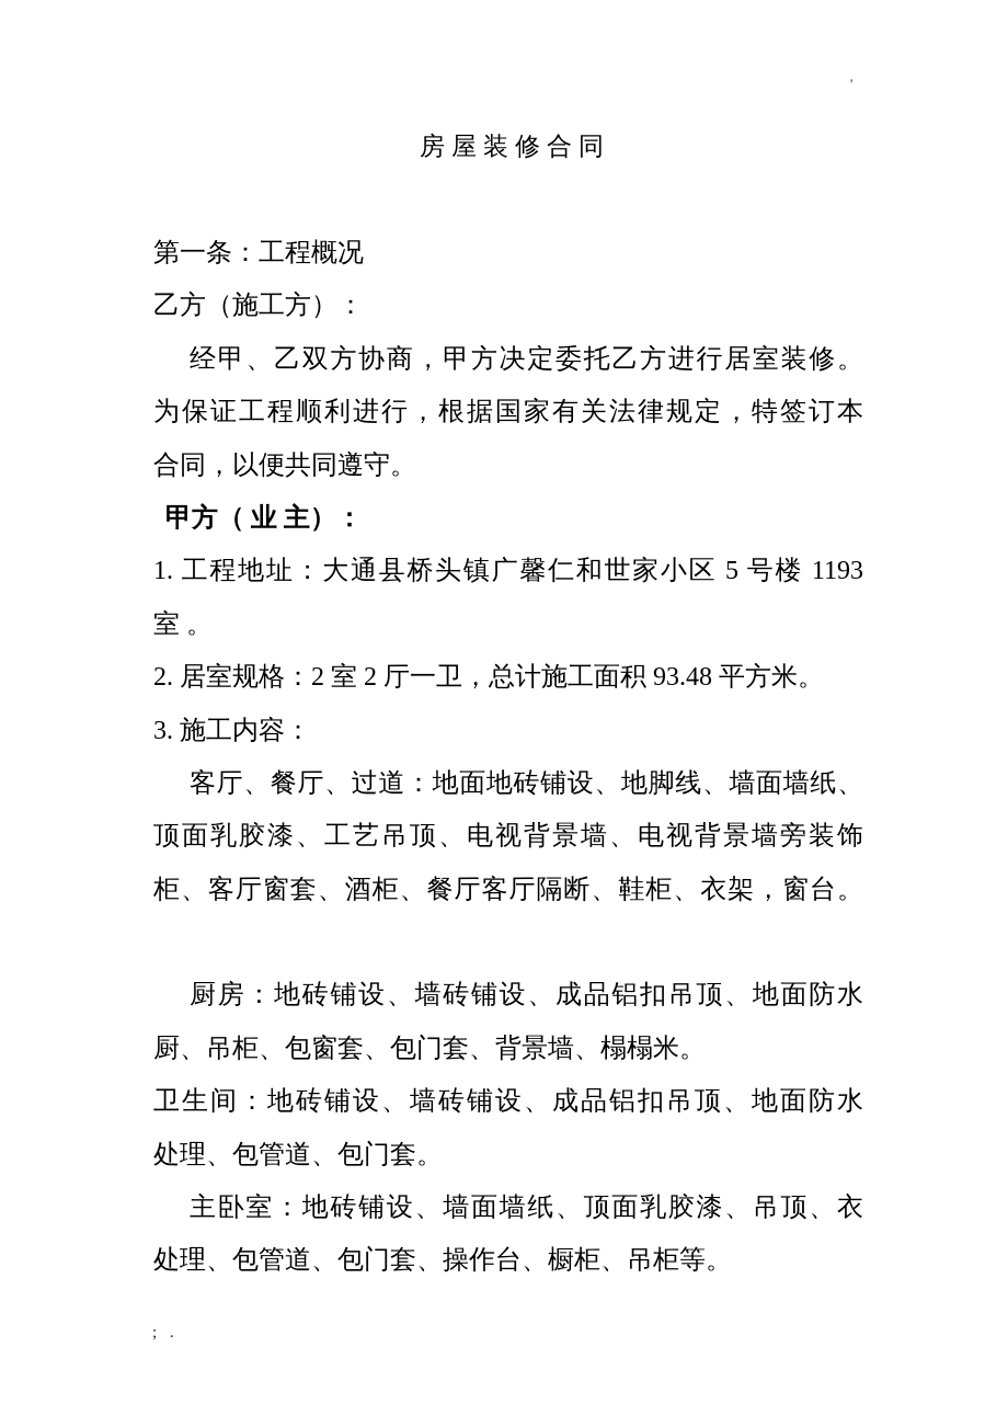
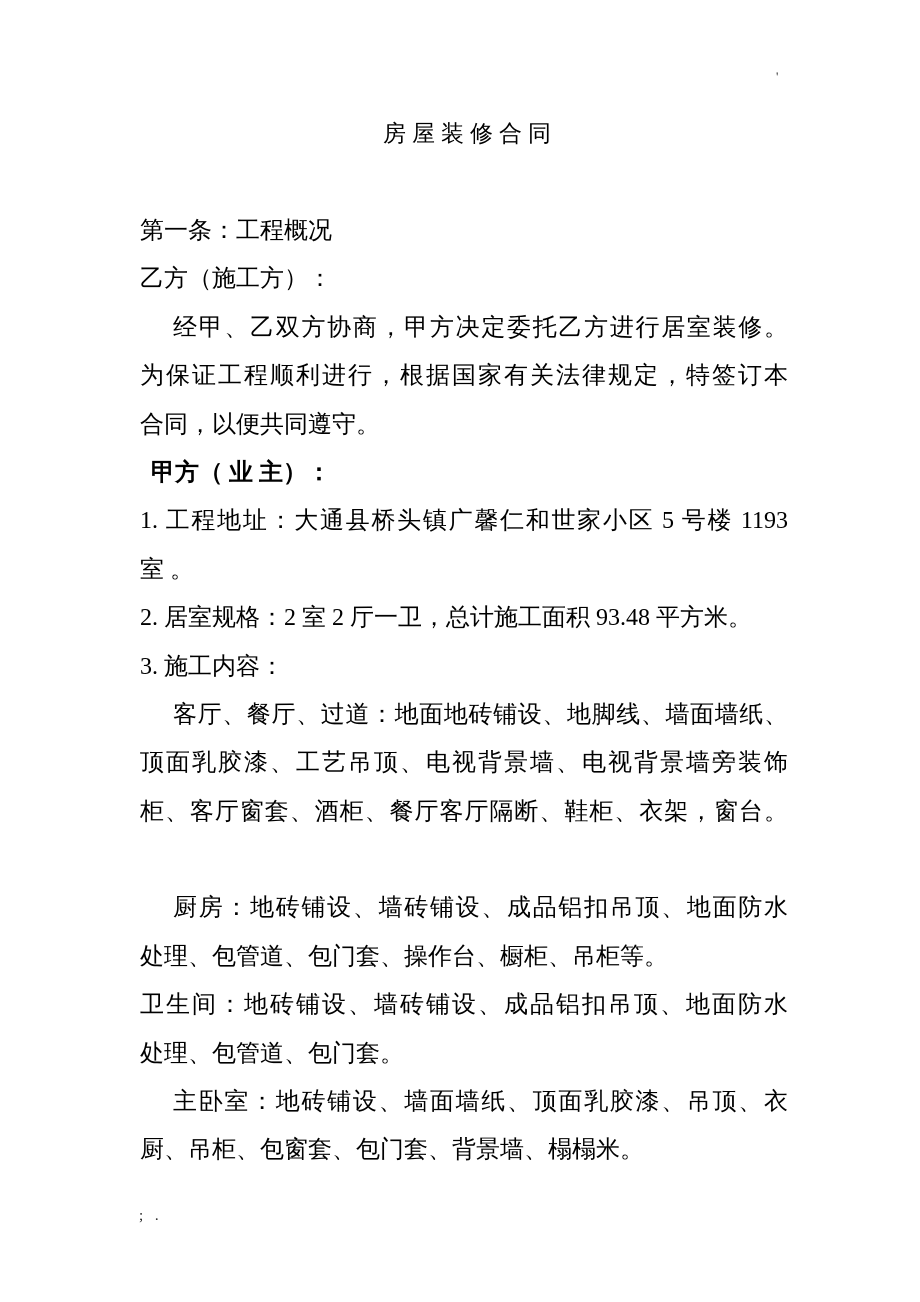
  '
  房屋装修合同
  第一条：工程概况
  乙方（施工方）：
  经甲、乙双方协商，甲方决定委托乙方进行居室装修。
  为保证工程顺利进行，根据国家有关法律规定，特签订本
  合同，以便共同遵守。
  甲方（ 业 主）：
  1. 工程地址：大通县桥头镇广馨仁和世家小区 5 号楼 1193
  室 。
  2. 居室规格：2 室 2 厅一卫，总计施工面积 93.48 平方米。
  3. 施工内容：
  客厅、餐厅、过道：地面地砖铺设、地脚线、墙面墙纸、
  顶面乳胶漆、工艺吊顶、电视背景墙、电视背景墙旁装饰
  柜、客厅窗套、酒柜、餐厅客厅隔断、鞋柜、衣架，窗台。
  厨房：地砖铺设、墙砖铺设、成品铝扣吊顶、地面防水
- 厨、吊柜、包窗套、包门套、背景墙、榻榻米。
+ 处理、包管道、包门套、操作台、橱柜、吊柜等。
  卫生间：地砖铺设、墙砖铺设、成品铝扣吊顶、地面防水
  处理、包管道、包门套。
  主卧室：地砖铺设、墙面墙纸、顶面乳胶漆、吊顶、衣
- 处理、包管道、包门套、操作台、橱柜、吊柜等。
+ 厨、吊柜、包窗套、包门套、背景墙、榻榻米。
  ; .
